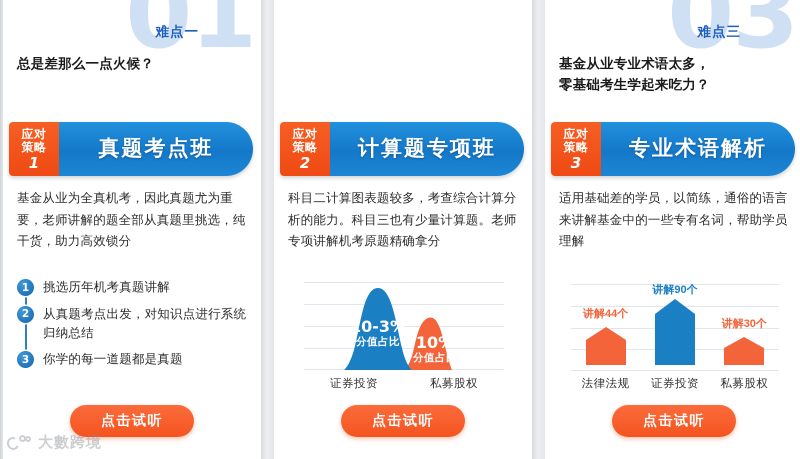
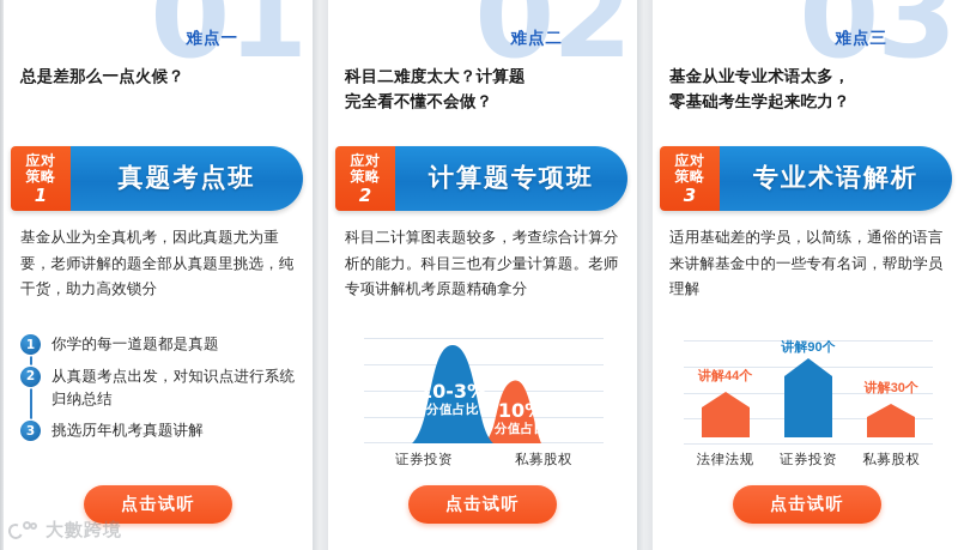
  01
  难点一
  总是差那么一点火候？
  应对
  策略
  1
  真题考点班
  基金从业为全真机考，因此真题尤为重要，老师讲解的题全部从真题里挑选，纯干货，助力高效锁分
  1
- 挑选历年机考真题讲解
+ 你学的每一道题都是真题
  2
  从真题考点出发，对知识点进行系统归纳总结
  3
- 你学的每一道题都是真题
+ 挑选历年机考真题讲解
  点击试听
  大數跨境
+ 02
+ 难点二
+ 科目二难度太大？计算题
+ 完全看不懂不会做？
  应对
  策略
  2
  计算题专项班
  科目二计算图表题较多，考查综合计算分析的能力。科目三也有少量计算题。老师专项讲解机考原题精确拿分
  10-3%
  分值占比
  10%
  分值占比
  证券投资
  私募股权
  点击试听
  03
  难点三
  基金从业专业术语太多，
  零基础考生学起来吃力？
  应对
  策略
  3
  专业术语解析
  适用基础差的学员，以简练，通俗的语言来讲解基金中的一些专有名词，帮助学员理解
  讲解44个
  讲解90个
  讲解30个
  法律法规
  证券投资
  私募股权
  点击试听
